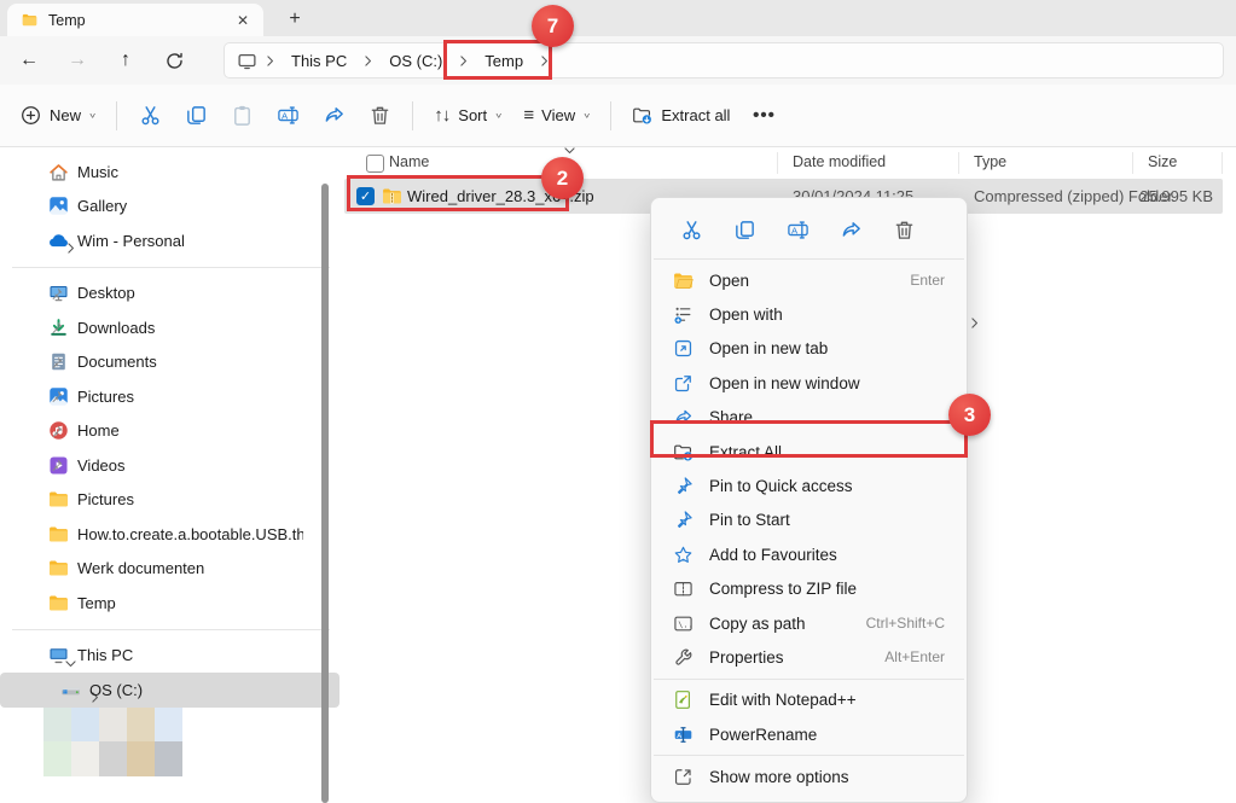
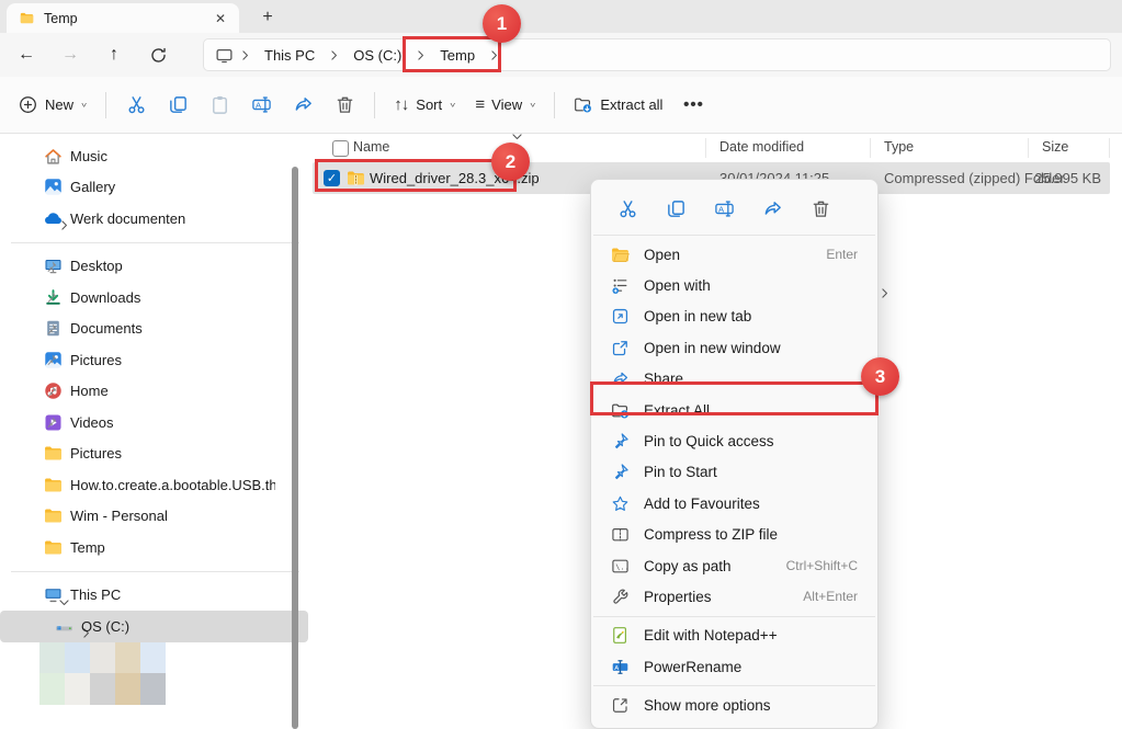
  Temp
  ✕
  +
  ←
  →
  ↑
  This PC
  OS (C:)
  Temp
  New
  ˅
  A
  ↑↓
  Sort
  ˅
  ≡
  View
  ˅
  Extract all
  •••
  Music
  Gallery
- Wim - Personal
+ Werk documenten
  Desktop
  Downloads
  Documents
  Pictures
  Home
  Videos
  Pictures
  How.to.create.a.bootable.USB.th
- Werk documenten
+ Wim - Personal
  Temp
  This PC
  OS (C:)
  Name
  Date modified
  Type
  Size
  ✓
  Wired_driver_28.3_xzip
  Compressed (zipped) Folder
  25.995 KB
  A
  Open
  Enter
  Open with
  Open in new tab
  Open in new window
  Share
  Extract All...
  Pin to Quick access
  Pin to Start
  Add to Favourites
  Compress to ZIP file
  \..
  Copy as path
  Ctrl+Shift+C
  Properties
  Alt+Enter
  Edit with Notepad++
  PowerRename
  Show more options
- 7
+ 1
  2
  3
